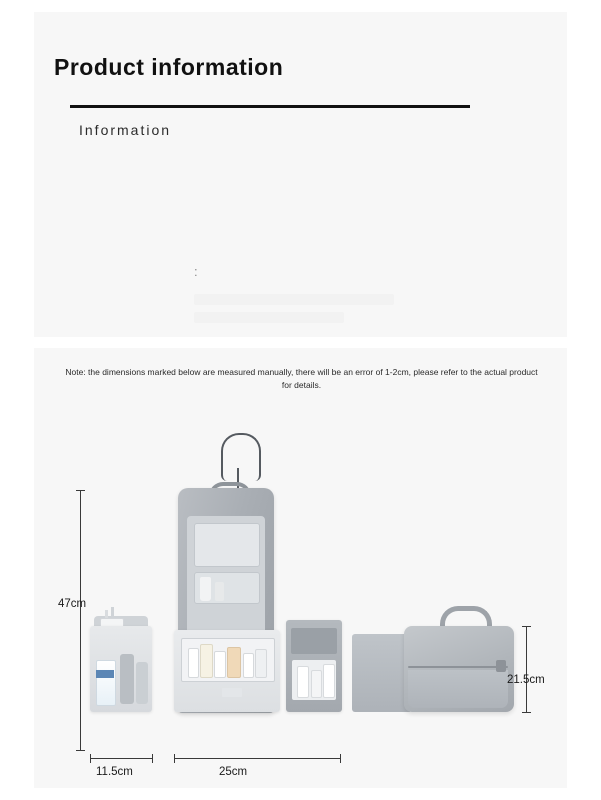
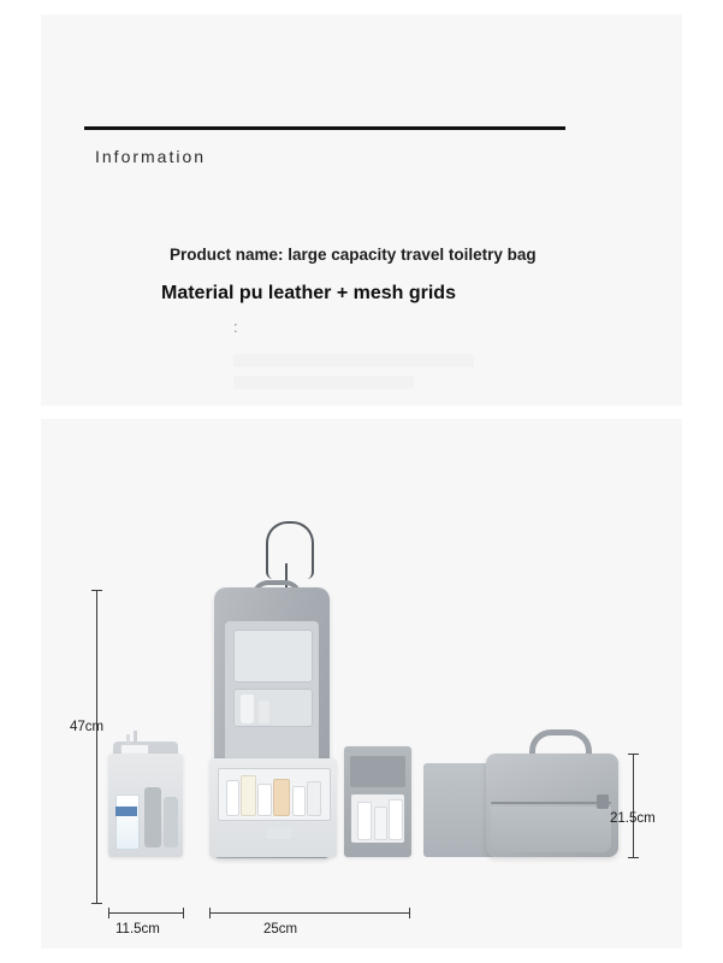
- Product information
  Information
+ Product name: large capacity travel toiletry bag
+ Material pu leather + mesh grids
  :
- Note: the dimensions marked below are measured manually, there will be an error of 1-2cm, please refer to the actual product for details.
  47cm
  11.5cm
  25cm
  21.5cm
